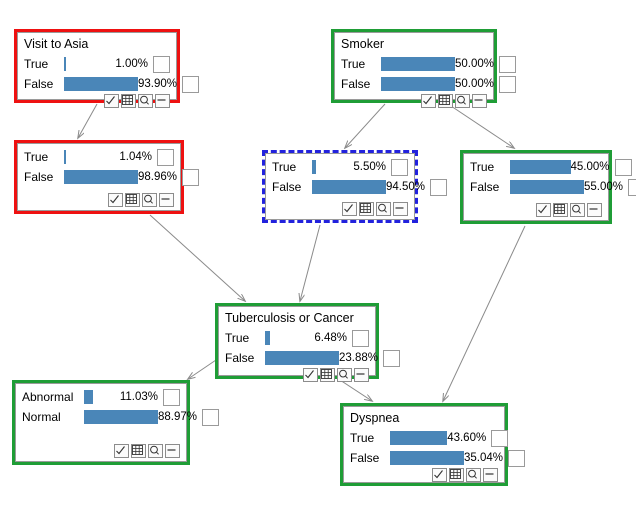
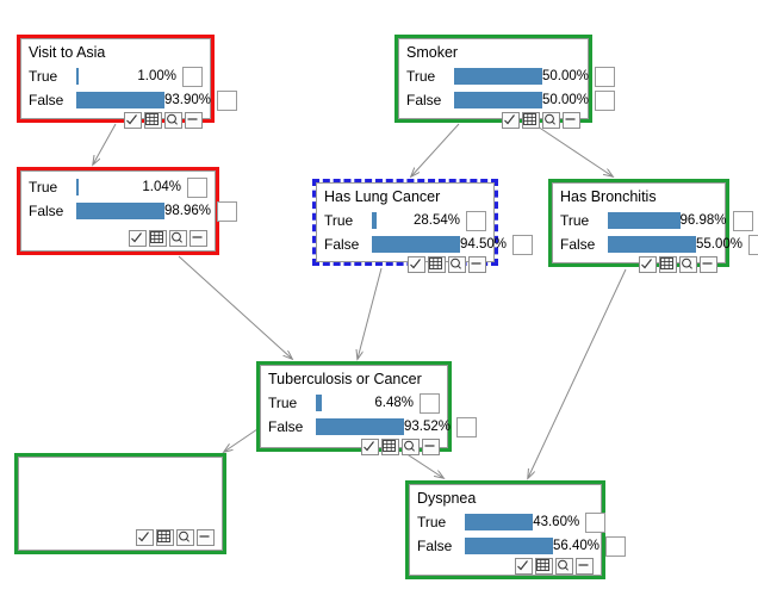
  Visit to Asia
  True
  1.00%
  False
  93.90%
  Smoker
  True
  50.00%
  False
  50.00%
  True
  1.04%
  False
  98.96%
+ Has Lung Cancer
  True
- 5.50%
+ 28.54%
  False
  94.50%
+ Has Bronchitis
  True
- 45.00%
+ 96.98%
  False
  55.00%
  Tuberculosis or Cancer
  True
  6.48%
  False
- 23.88%
+ 93.52%
- Abnormal
- 11.03%
- Normal
- 88.97%
  Dyspnea
  True
  43.60%
  False
- 35.04%
+ 56.40%
